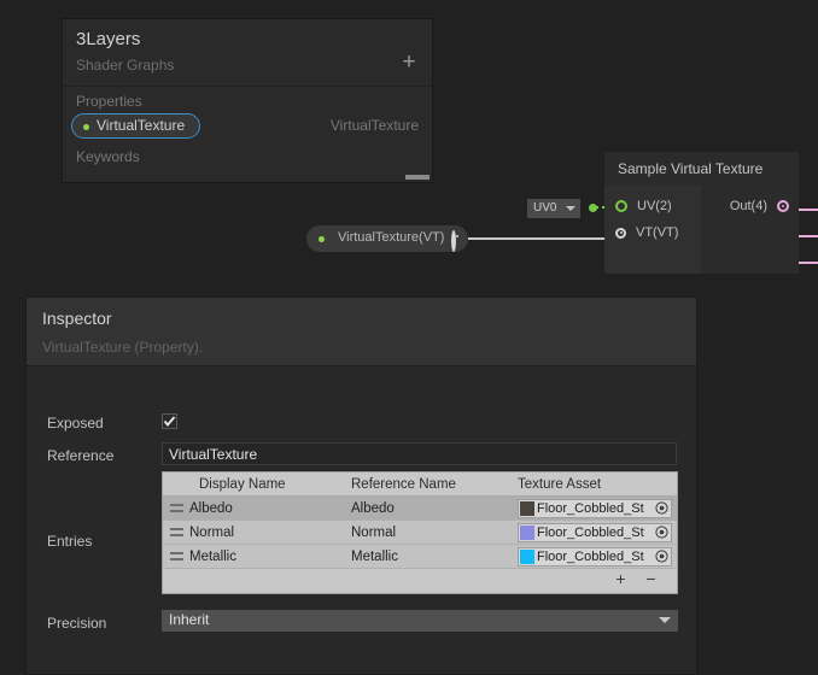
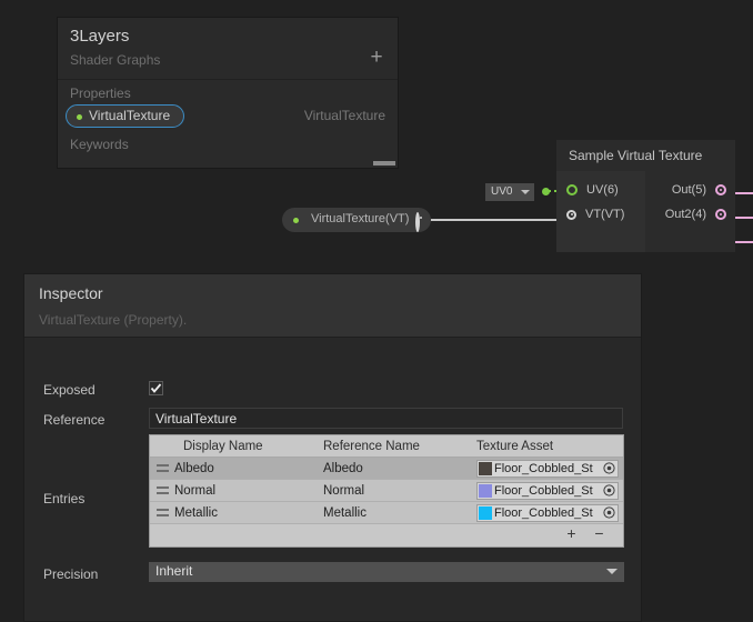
  3Layers
  Shader Graphs
  +
  Properties
  VirtualTexture
  VirtualTexture
  Keywords
  VirtualTexture(VT)
  UV0
  Sample Virtual Texture
- UV(2)
+ UV(6)
  VT(VT)
- Out(4)
+ Out(5)
+ Out2(4)
  Inspector
  VirtualTexture (Property).
  Exposed
  Reference
  VirtualTexture
  Entries
  Display Name
  Reference Name
  Texture Asset
  Albedo
  Albedo
  Floor_Cobbled_St
  Normal
  Normal
  Floor_Cobbled_St
  Metallic
  Metallic
  Floor_Cobbled_St
  +
  −
  Precision
  Inherit
